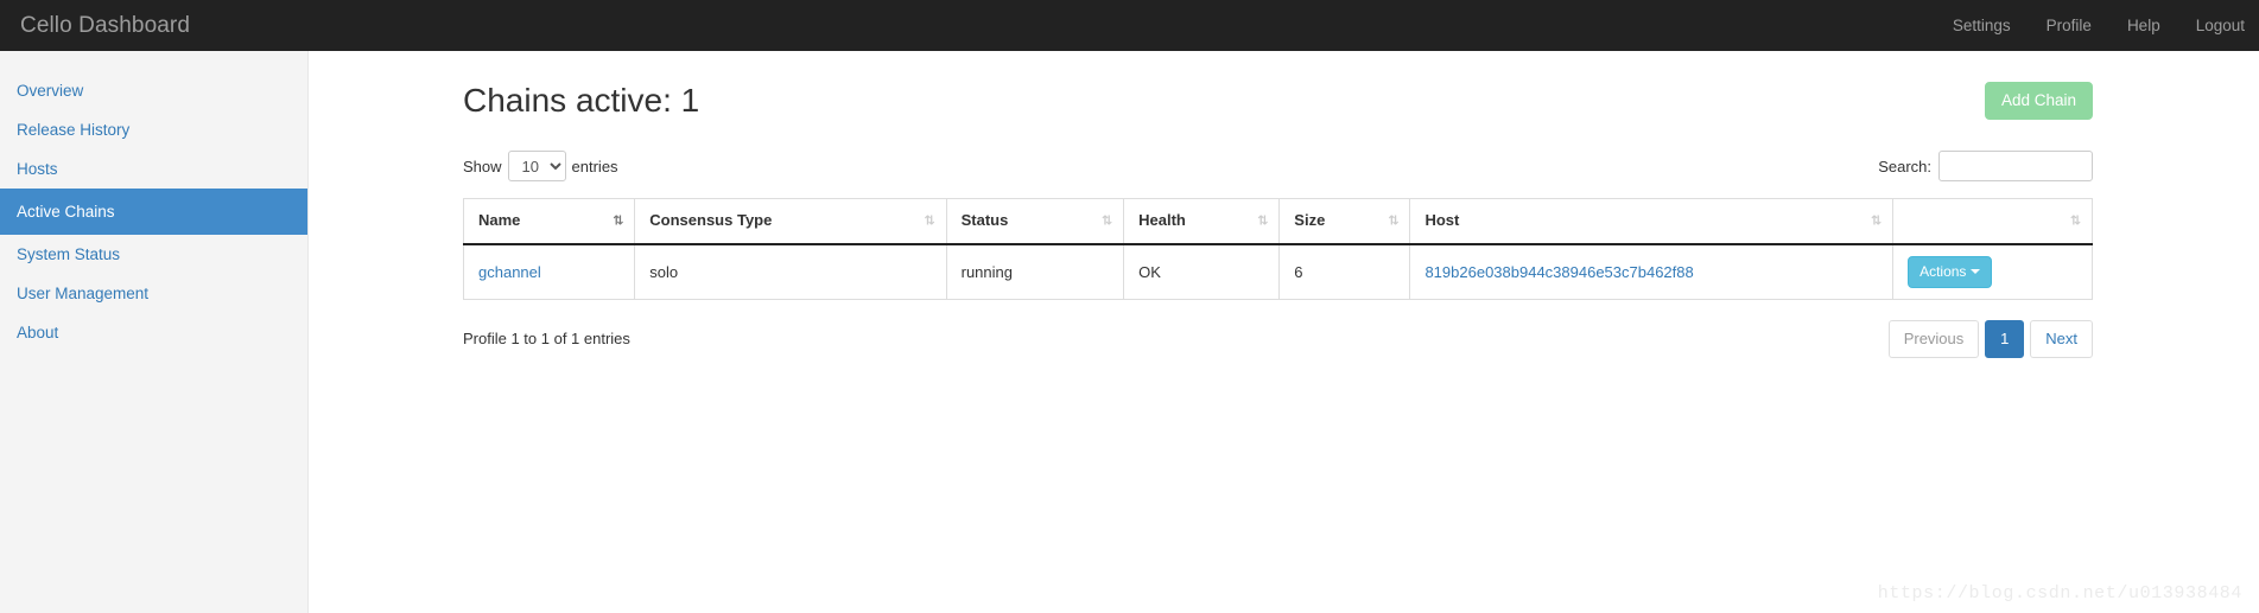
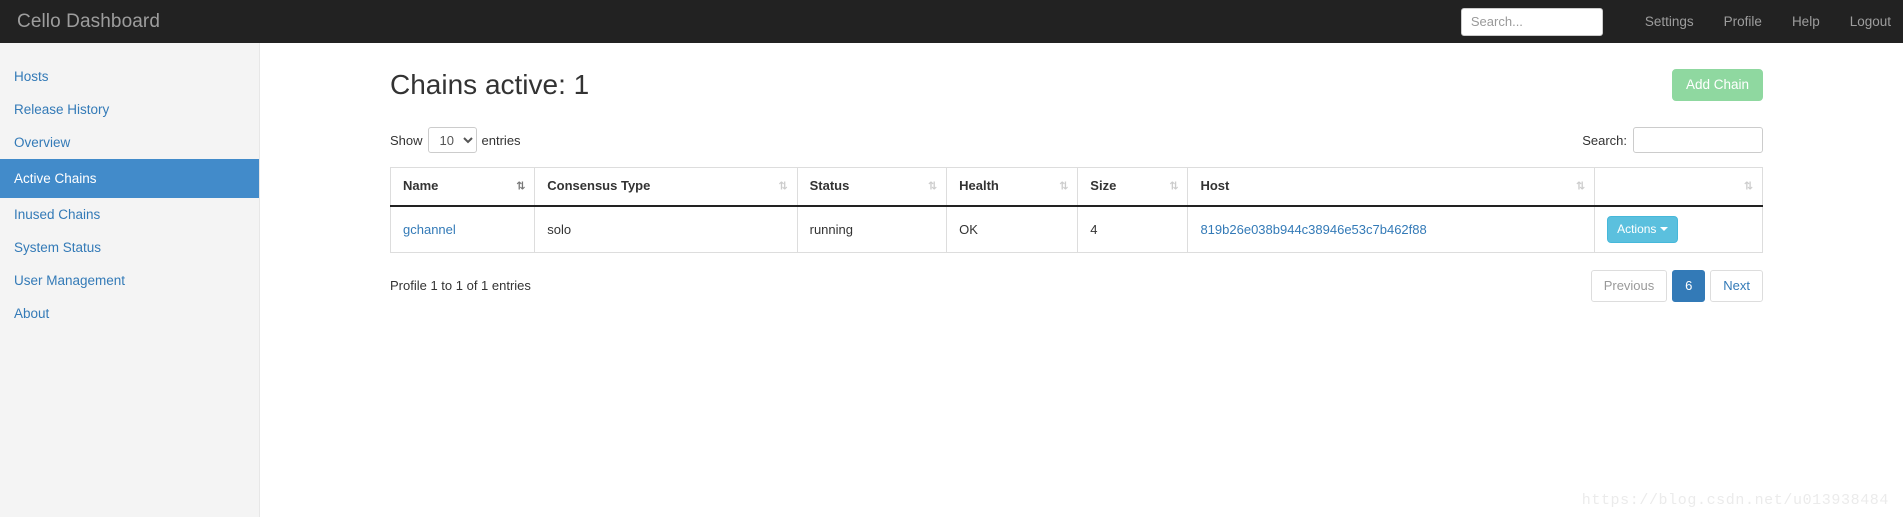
  Cello Dashboard
+ Search...
  Settings
  Profile
  Help
  Logout
- Overview
+ Hosts
  Release History
- Hosts
+ Overview
  Active Chains
+ Inused Chains
  System Status
  User Management
  About
  Chains active: 1
  Add Chain
  Show
  10
  entries
  Search:
  Name ⇅	Consensus Type ⇅	Status ⇅	Health ⇅	Size ⇅	Host ⇅	⇅
- gchannel	solo	running	OK	6	819b26e038b944c38946e53c7b462f88	Actions
+ gchannel	solo	running	OK	4	819b26e038b944c38946e53c7b462f88	Actions
  Profile 1 to 1 of 1 entries
  Previous
- 1
+ 6
  Next
